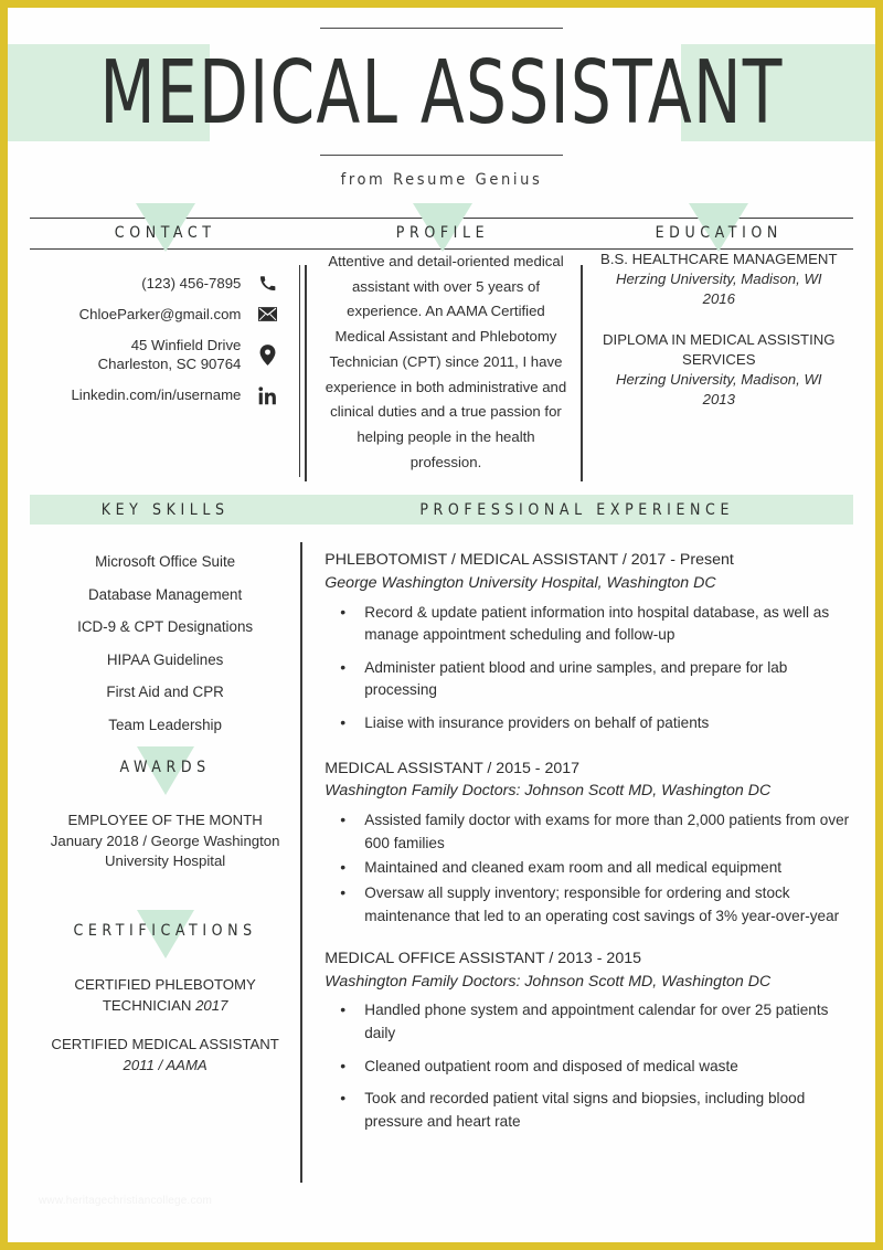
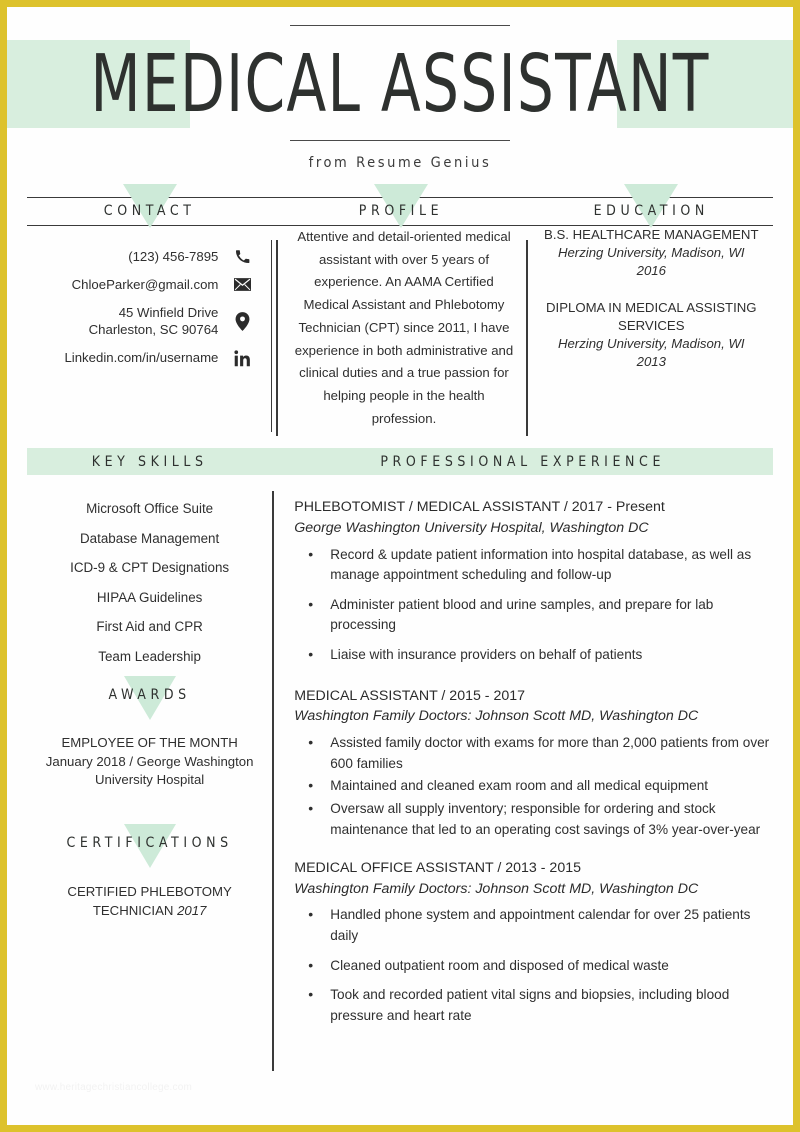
  MEDICAL ASSISTANT
  from Resume Genius
  CONTACT
  (123) 456-7895
  ChloeParker@gmail.com
  45 Winfield Drive
  Charleston, SC 90764
  Linkedin.com/in/username
  PROFILE
  Attentive and detail-oriented medical assistant with over 5 years of experience. An AAMA Certified Medical Assistant and Phlebotomy Technician (CPT) since 2011, I have experience in both administrative and clinical duties and a true passion for helping people in the health profession.
  EDUCATION
  B.S. HEALTHCARE MANAGEMENT
  Herzing University, Madison, WI
  2016
  DIPLOMA IN MEDICAL ASSISTING SERVICES
  Herzing University, Madison, WI
  2013
  KEY SKILLS
  PROFESSIONAL EXPERIENCE
  Microsoft Office Suite
  Database Management
  ICD-9 & CPT Designations
  HIPAA Guidelines
  First Aid and CPR
  Team Leadership
  AWARDS
  EMPLOYEE OF THE MONTH
  January 2018 / George Washington University Hospital
  CERTIFICATIONS
  CERTIFIED PHLEBOTOMY TECHNICIAN 2017
- CERTIFIED MEDICAL ASSISTANT
- 2011 / AAMA
  PHLEBOTOMIST / MEDICAL ASSISTANT / 2017 - Present
  George Washington University Hospital, Washington DC
  Record & update patient information into hospital database, as well as manage appointment scheduling and follow-up
  Administer patient blood and urine samples, and prepare for lab processing
  Liaise with insurance providers on behalf of patients
  MEDICAL ASSISTANT / 2015 - 2017
  Washington Family Doctors: Johnson Scott MD, Washington DC
  Assisted family doctor with exams for more than 2,000 patients from over 600 families
  Maintained and cleaned exam room and all medical equipment
  Oversaw all supply inventory; responsible for ordering and stock maintenance that led to an operating cost savings of 3% year-over-year
  MEDICAL OFFICE ASSISTANT / 2013 - 2015
  Washington Family Doctors: Johnson Scott MD, Washington DC
  Handled phone system and appointment calendar for over 25 patients daily
  Cleaned outpatient room and disposed of medical waste
  Took and recorded patient vital signs and biopsies, including blood pressure and heart rate
